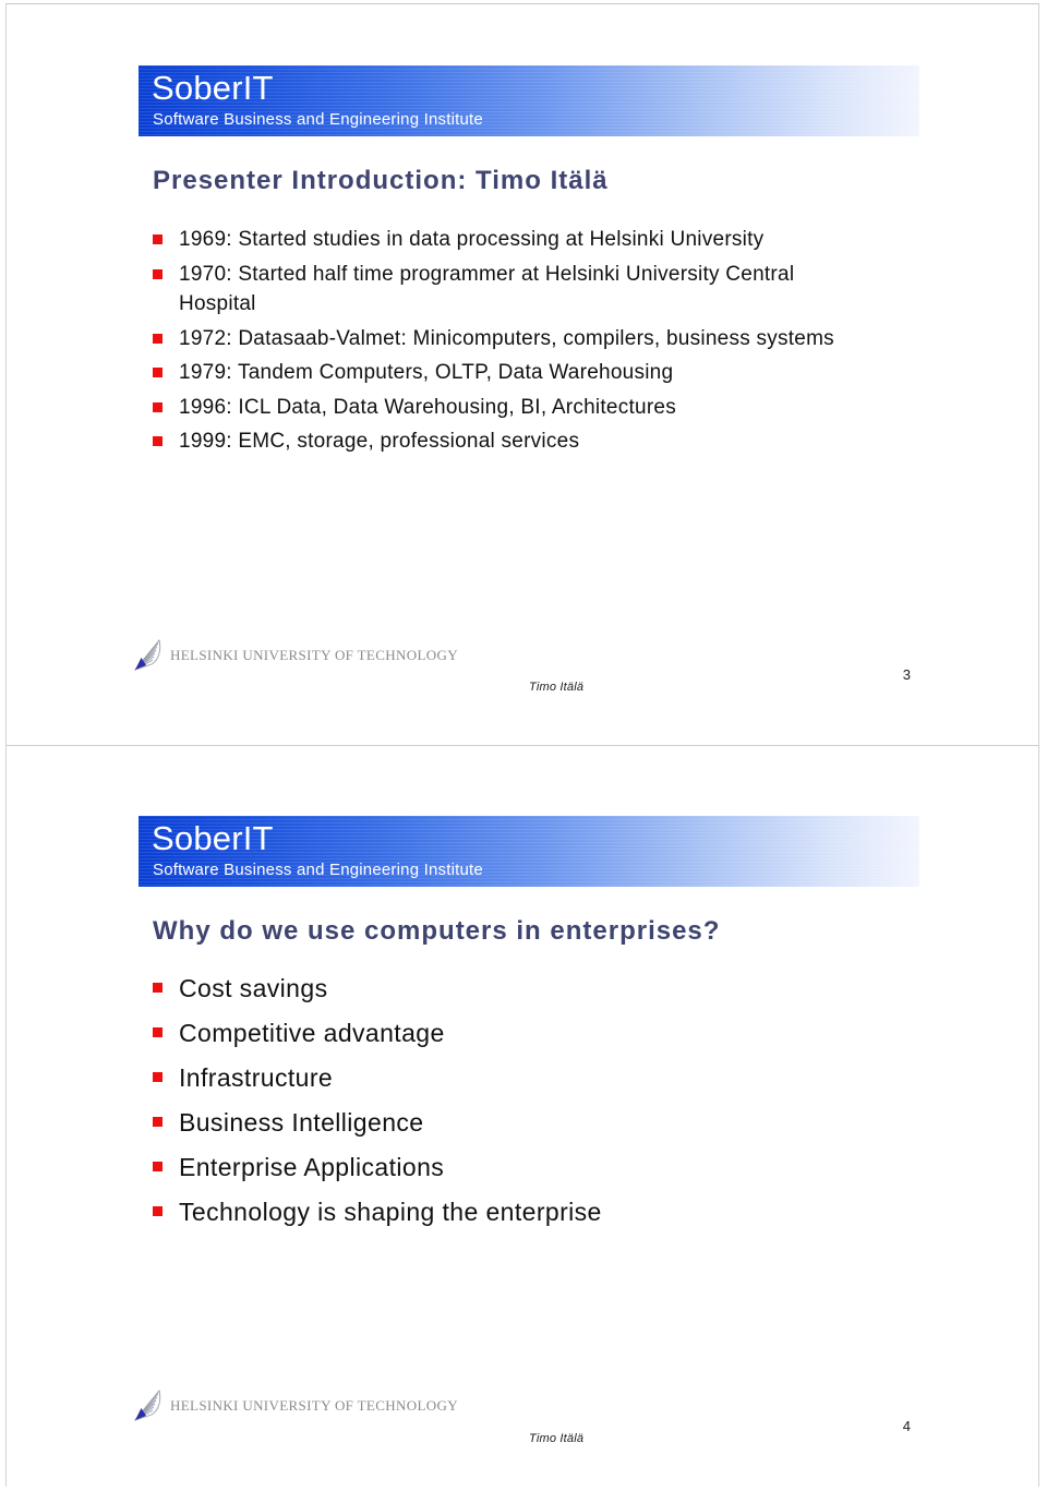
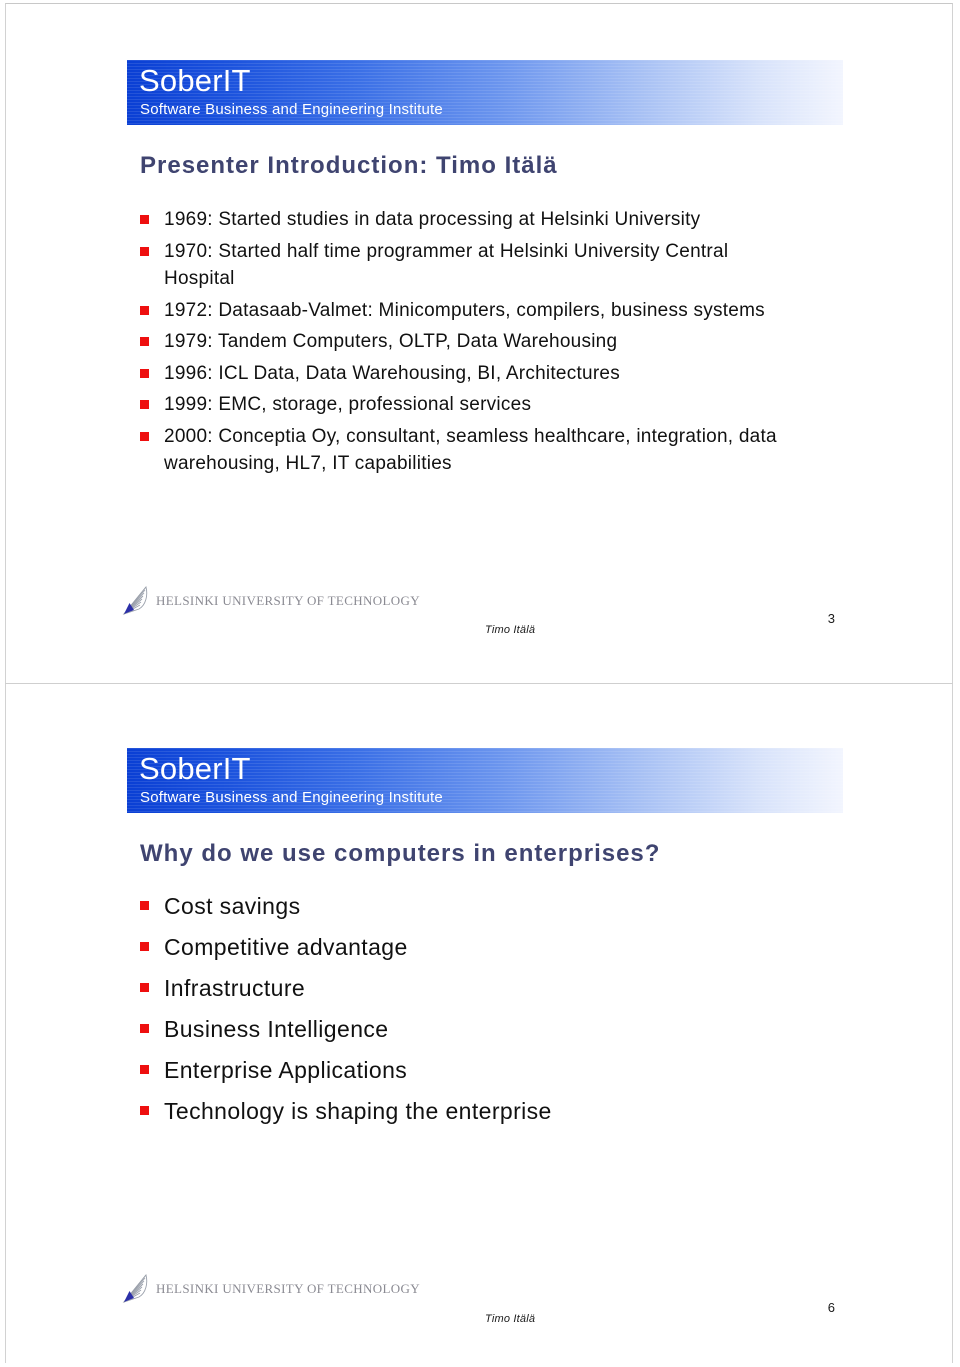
  SoberIT
  Software Business and Engineering Institute
  Presenter Introduction: Timo Itälä
  1969: Started studies in data processing at Helsinki University
  1970: Started half time programmer at Helsinki University Central Hospital
  1972: Datasaab-Valmet: Minicomputers, compilers, business systems
  1979: Tandem Computers, OLTP, Data Warehousing
  1996: ICL Data, Data Warehousing, BI, Architectures
  1999: EMC, storage, professional services
+ 2000: Conceptia Oy, consultant, seamless healthcare, integration, data warehousing, HL7, IT capabilities
  HELSINKI UNIVERSITY OF TECHNOLOGY
  Timo Itälä
  3
  SoberIT
  Software Business and Engineering Institute
  Why do we use computers in enterprises?
  Cost savings
  Competitive advantage
  Infrastructure
  Business Intelligence
  Enterprise Applications
  Technology is shaping the enterprise
  HELSINKI UNIVERSITY OF TECHNOLOGY
  Timo Itälä
- 4
+ 6
